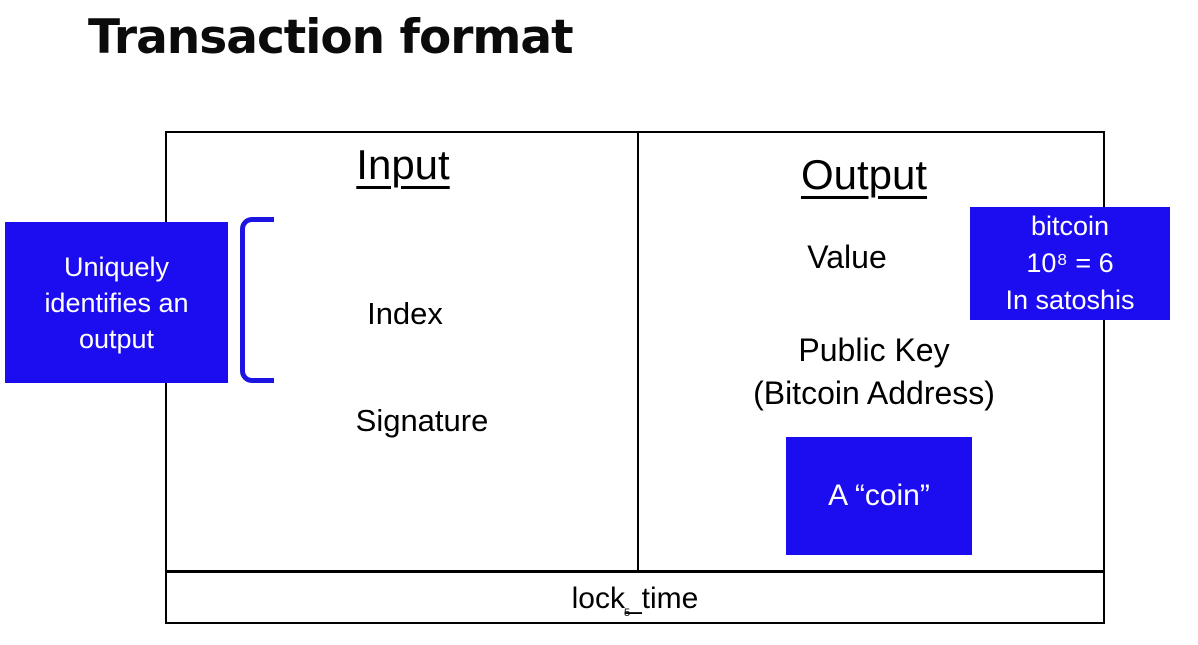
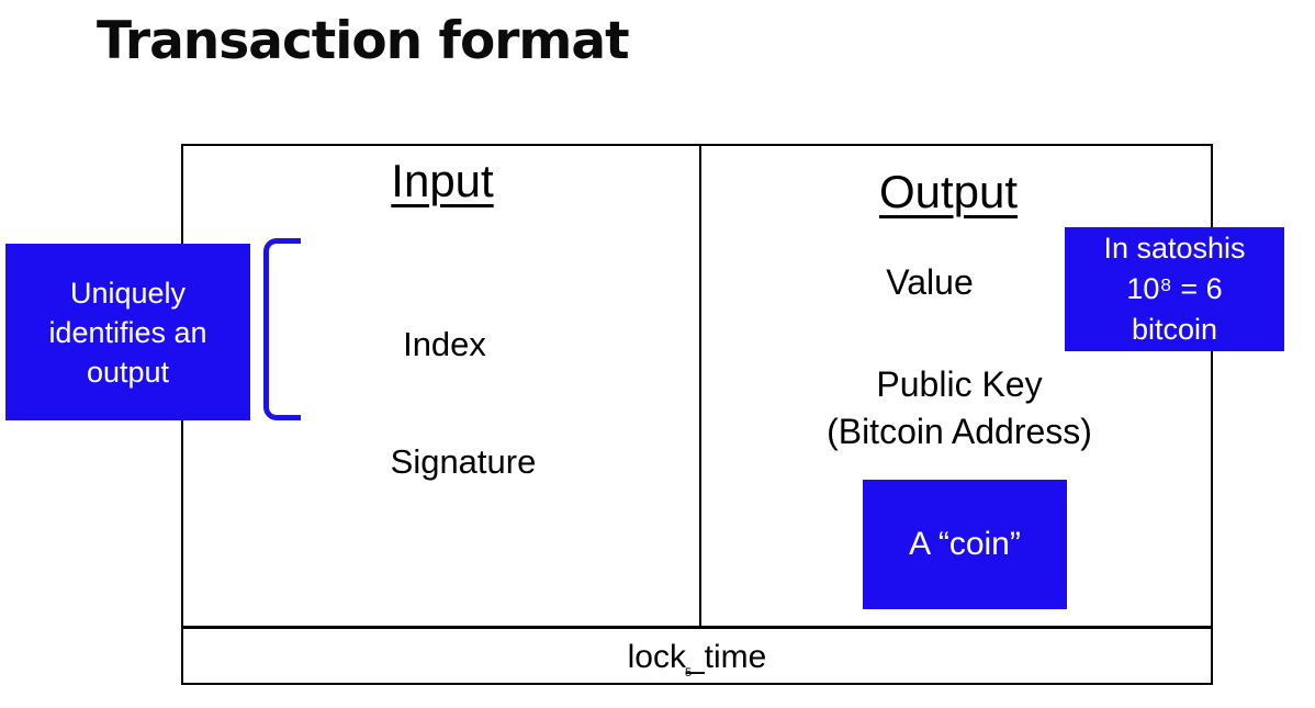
  Transaction format
  Input
  Index
  Signature
  Output
  Value
  Public Key
  (Bitcoin Address)
  lock_time
  Uniquely
  identifies an
  output
- bitcoin
+ In satoshis
  10⁸ = 6
- In satoshis
+ bitcoin
  A “coin”
  5
